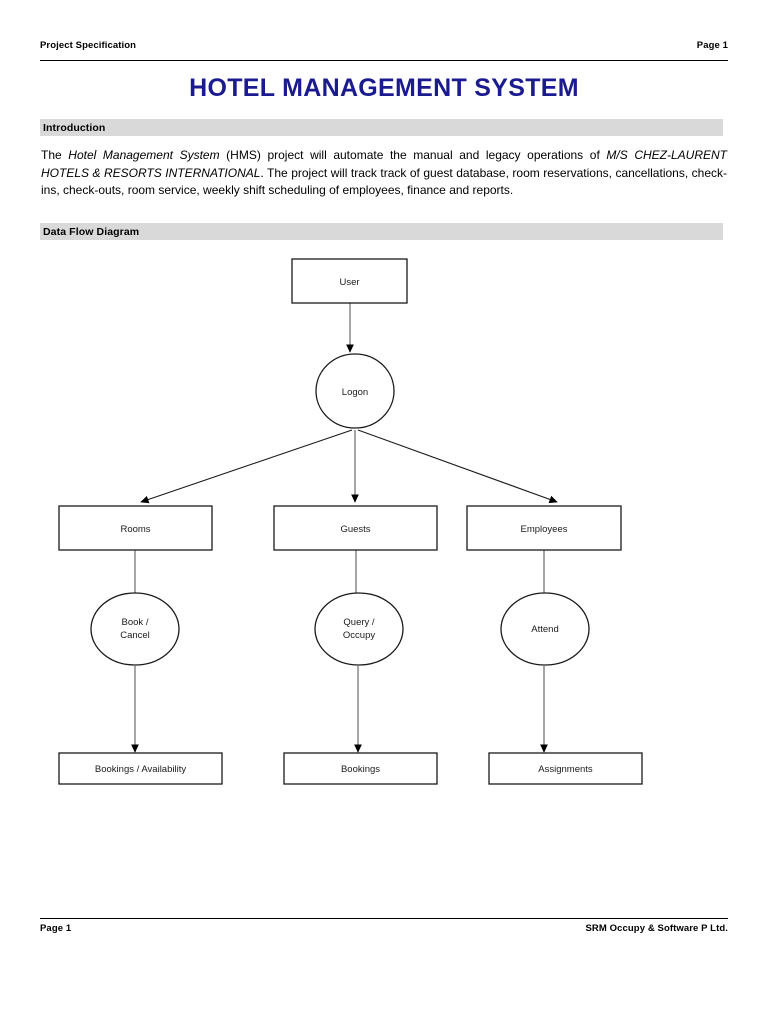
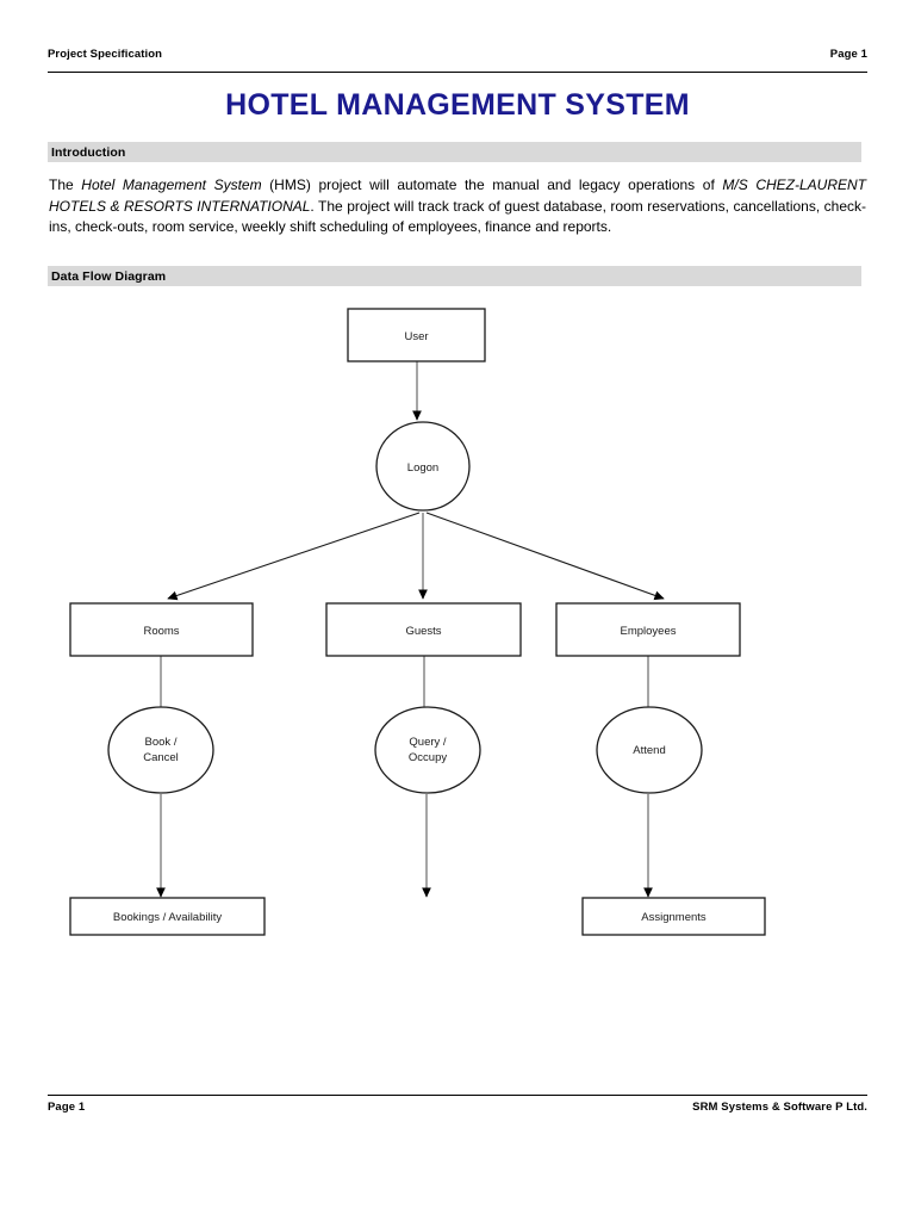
  Project Specification
  Page 1
  HOTEL MANAGEMENT SYSTEM
  Introduction
  The Hotel Management System (HMS) project will automate the manual and legacy operations of M/S CHEZ-LAURENT HOTELS & RESORTS INTERNATIONAL. The project will track track of guest database, room reservations, cancellations, check-ins, check-outs, room service, weekly shift scheduling of employees, finance and reports.
  Data Flow Diagram
  User
  Logon
  Rooms
  Guests
  Employees
  Book /
  Cancel
  Query /
  Occupy
  Attend
  Bookings / Availability
- Bookings
  Assignments
  Page 1
- SRM Occupy & Software P Ltd.
+ SRM Systems & Software P Ltd.
